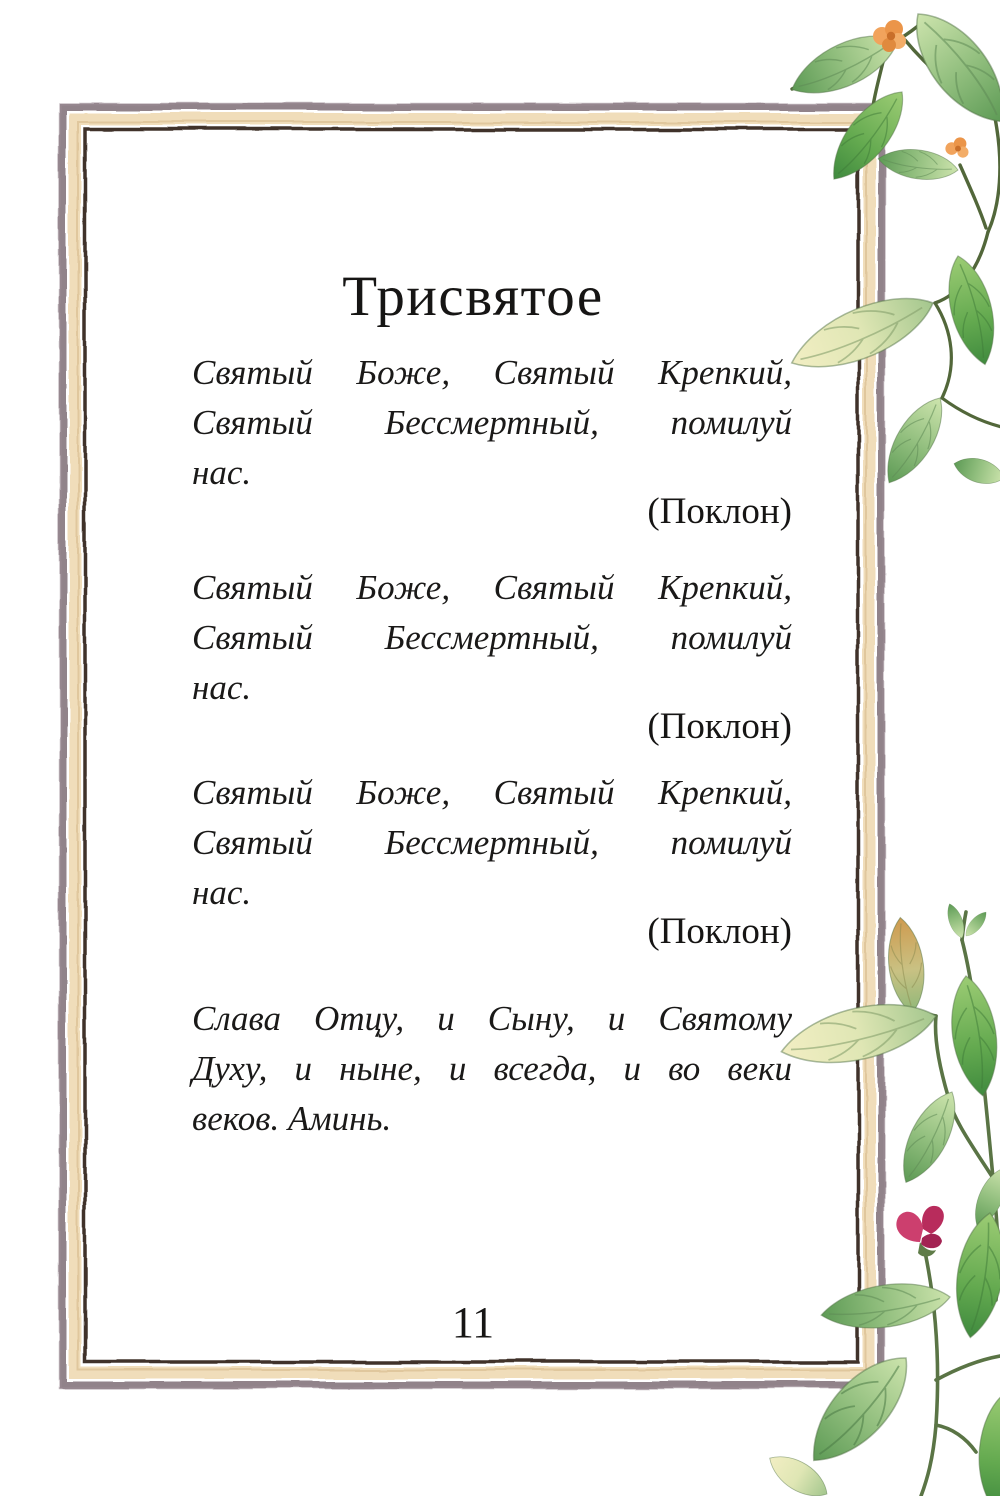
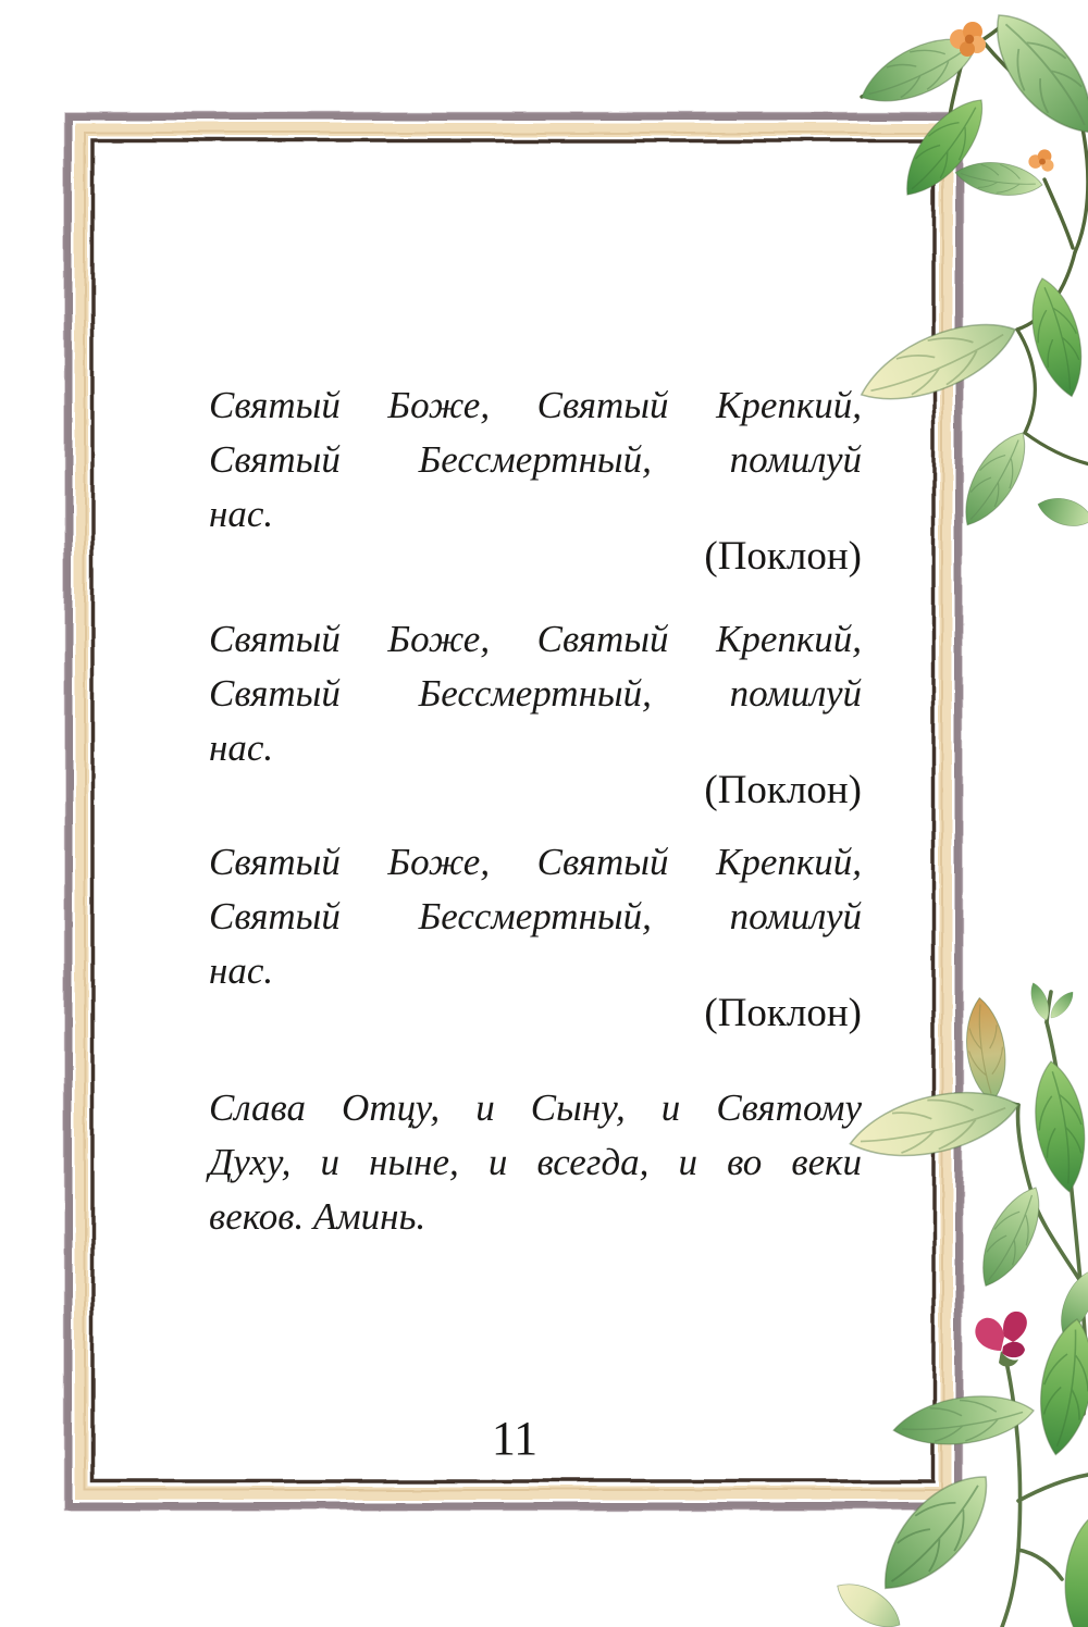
- Трисвятое
  Святый Боже, Святый Крепкий,
  Святый Бессмертный, помилуй
  нас.
  (Поклон)
  Святый Боже, Святый Крепкий,
  Святый Бессмертный, помилуй
  нас.
  (Поклон)
  Святый Боже, Святый Крепкий,
  Святый Бессмертный, помилуй
  нас.
  (Поклон)
  Слава Отцу, и Сыну, и Святому
  Духу, и ныне, и всегда, и во веки
  веков. Аминь.
  11
